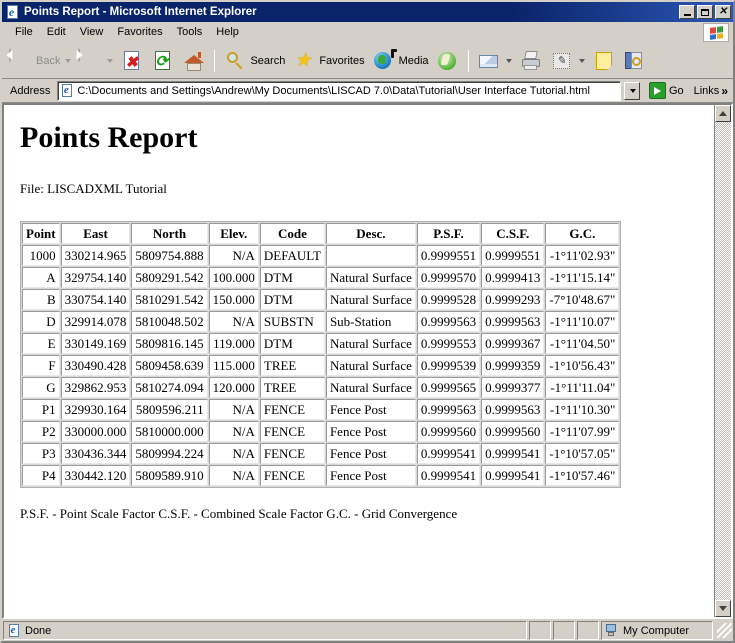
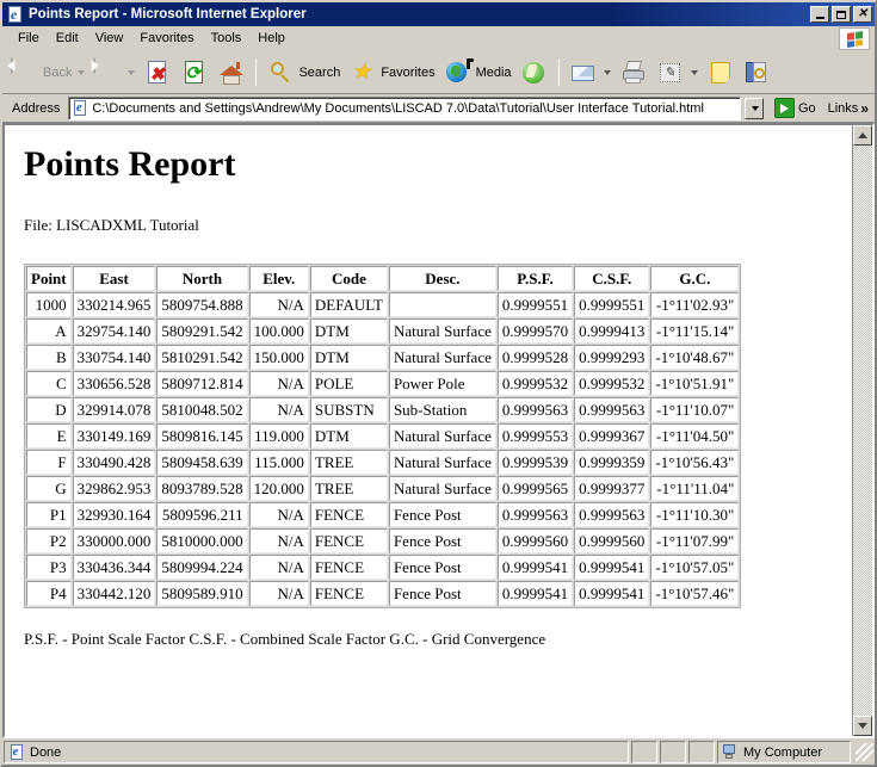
  e
  Points Report - Microsoft Internet Explorer
  ✕
  File
  Edit
  View
  Favorites
  Tools
  Help
  Back
  ✖
  ⟳
  Search
  ★
  Favorites
  Media
  ✎
  Address
  e
  C:\Documents and Settings\Andrew\My Documents\LISCAD 7.0\Data\Tutorial\User Interface Tutorial.html
  Go
  Links
  »
  Points Report
  File: LISCADXML Tutorial
  Point	East	North	Elev.	Code	Desc.	P.S.F.	C.S.F.	G.C.
  1000	330214.965	5809754.888	N/A	DEFAULT		0.9999551	0.9999551	-1°11'02.93"
  A	329754.140	5809291.542	100.000	DTM	Natural Surface	0.9999570	0.9999413	-1°11'15.14"
- B	330754.140	5810291.542	150.000	DTM	Natural Surface	0.9999528	0.9999293	-7°10'48.67"
+ B	330754.140	5810291.542	150.000	DTM	Natural Surface	0.9999528	0.9999293	-1°10'48.67"
+ C	330656.528	5809712.814	N/A	POLE	Power Pole	0.9999532	0.9999532	-1°10'51.91"
  D	329914.078	5810048.502	N/A	SUBSTN	Sub-Station	0.9999563	0.9999563	-1°11'10.07"
  E	330149.169	5809816.145	119.000	DTM	Natural Surface	0.9999553	0.9999367	-1°11'04.50"
  F	330490.428	5809458.639	115.000	TREE	Natural Surface	0.9999539	0.9999359	-1°10'56.43"
- G	329862.953	5810274.094	120.000	TREE	Natural Surface	0.9999565	0.9999377	-1°11'11.04"
+ G	329862.953	8093789.528	120.000	TREE	Natural Surface	0.9999565	0.9999377	-1°11'11.04"
  P1	329930.164	5809596.211	N/A	FENCE	Fence Post	0.9999563	0.9999563	-1°11'10.30"
  P2	330000.000	5810000.000	N/A	FENCE	Fence Post	0.9999560	0.9999560	-1°11'07.99"
  P3	330436.344	5809994.224	N/A	FENCE	Fence Post	0.9999541	0.9999541	-1°10'57.05"
  P4	330442.120	5809589.910	N/A	FENCE	Fence Post	0.9999541	0.9999541	-1°10'57.46"
  P.S.F. - Point Scale Factor C.S.F. - Combined Scale Factor G.C. - Grid Convergence
  e
  Done
  My Computer
